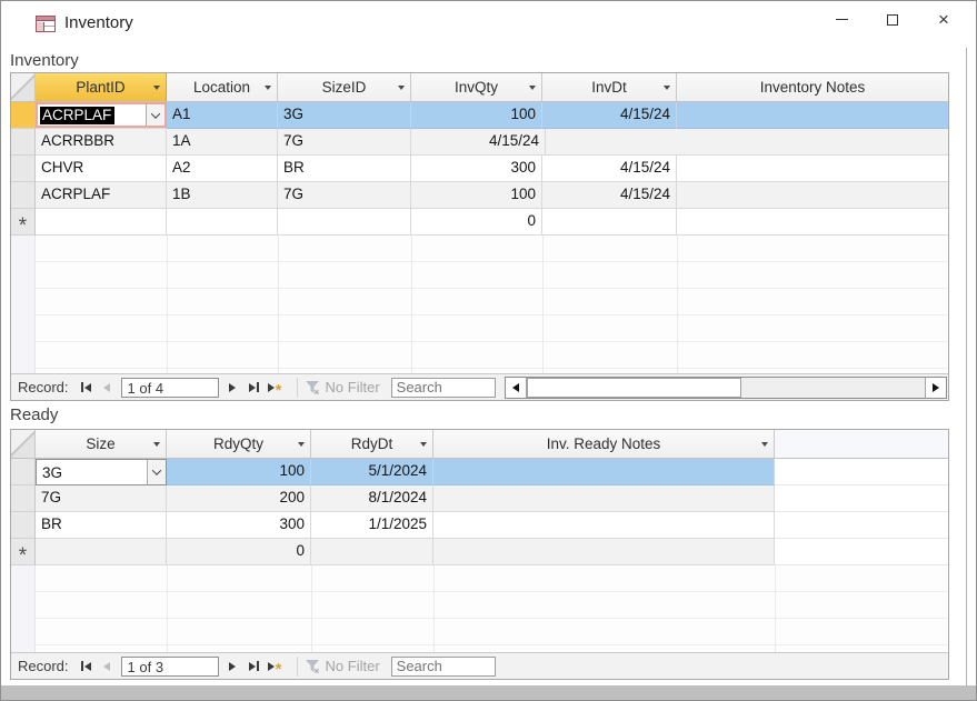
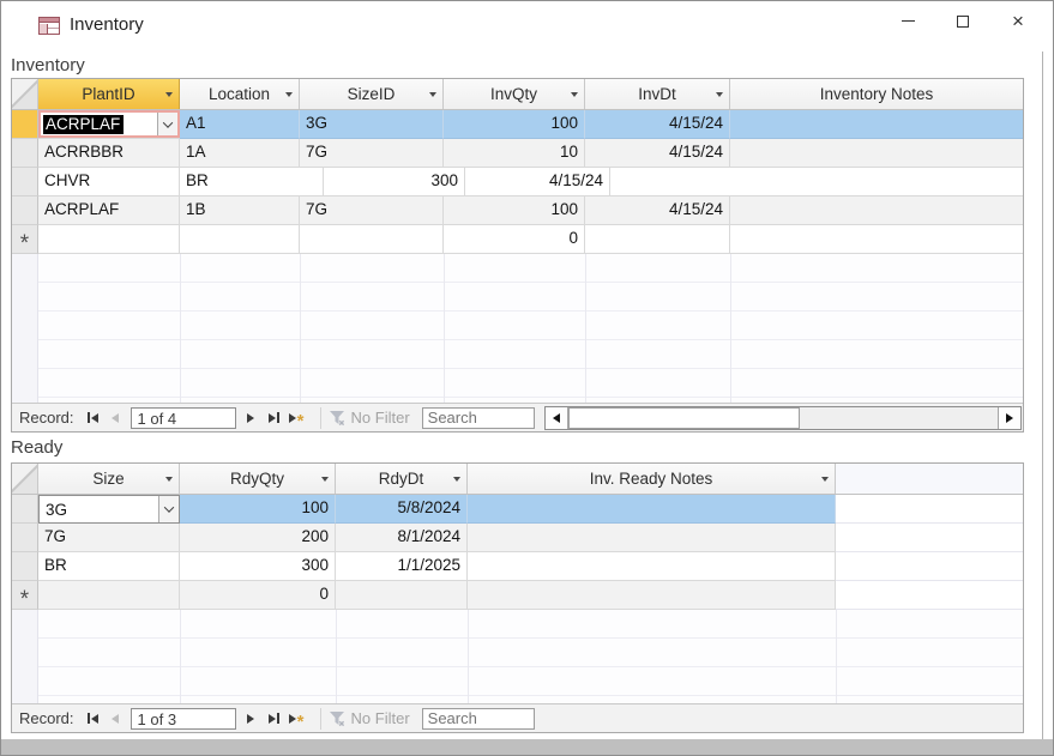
  Inventory
  ×
  Inventory
  PlantID
  Location
  SizeID
  InvQty
  InvDt
  Inventory Notes
  ACRPLAF
  A1
  3G
  100
  4/15/24
  ACRRBBR
  1A
  7G
+ 10
  4/15/24
  CHVR
- A2
  BR
  300
  4/15/24
  ACRPLAF
  1B
  7G
  100
  4/15/24
  *
  0
  Record:
  1 of 4
  *
  No Filter
  Search
  Ready
  Size
  RdyQty
  RdyDt
  Inv. Ready Notes
  3G
  100
- 5/1/2024
+ 5/8/2024
  7G
  200
  8/1/2024
  BR
  300
  1/1/2025
  *
  0
  Record:
  1 of 3
  *
  No Filter
  Search
